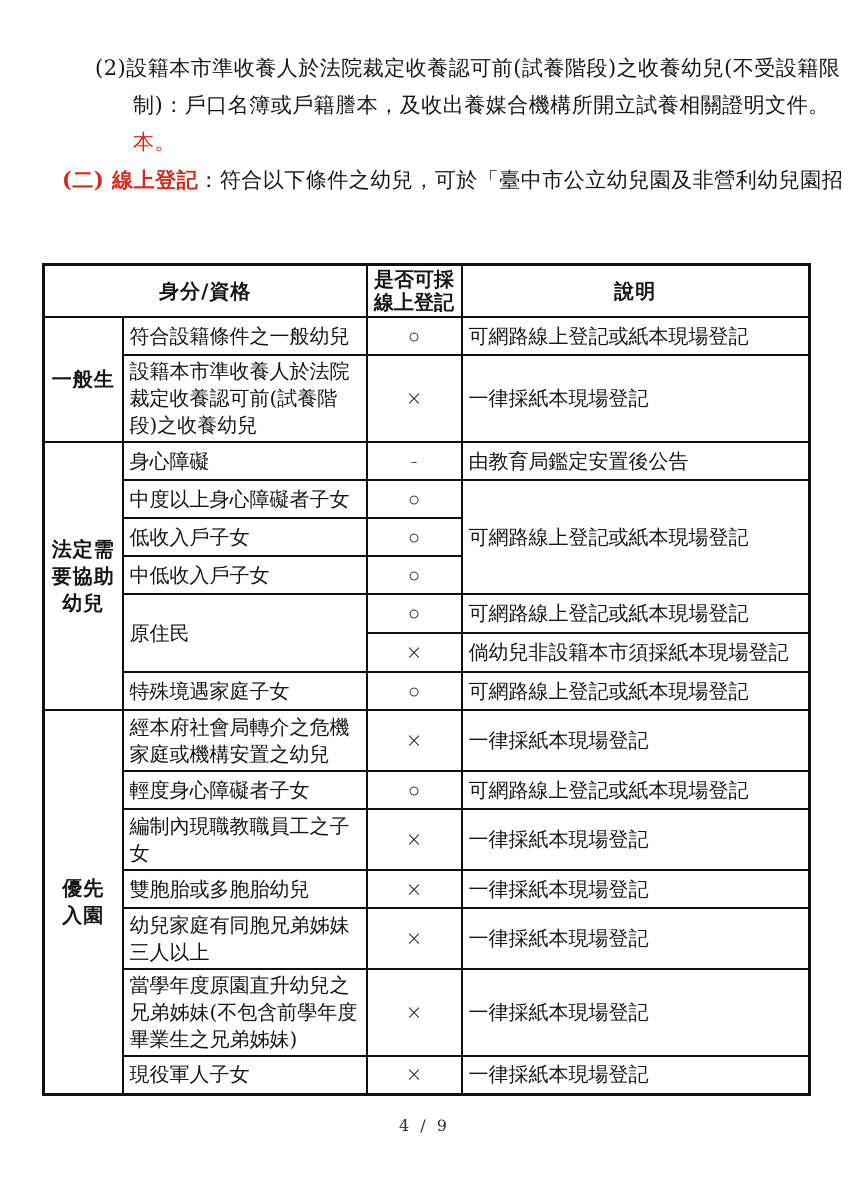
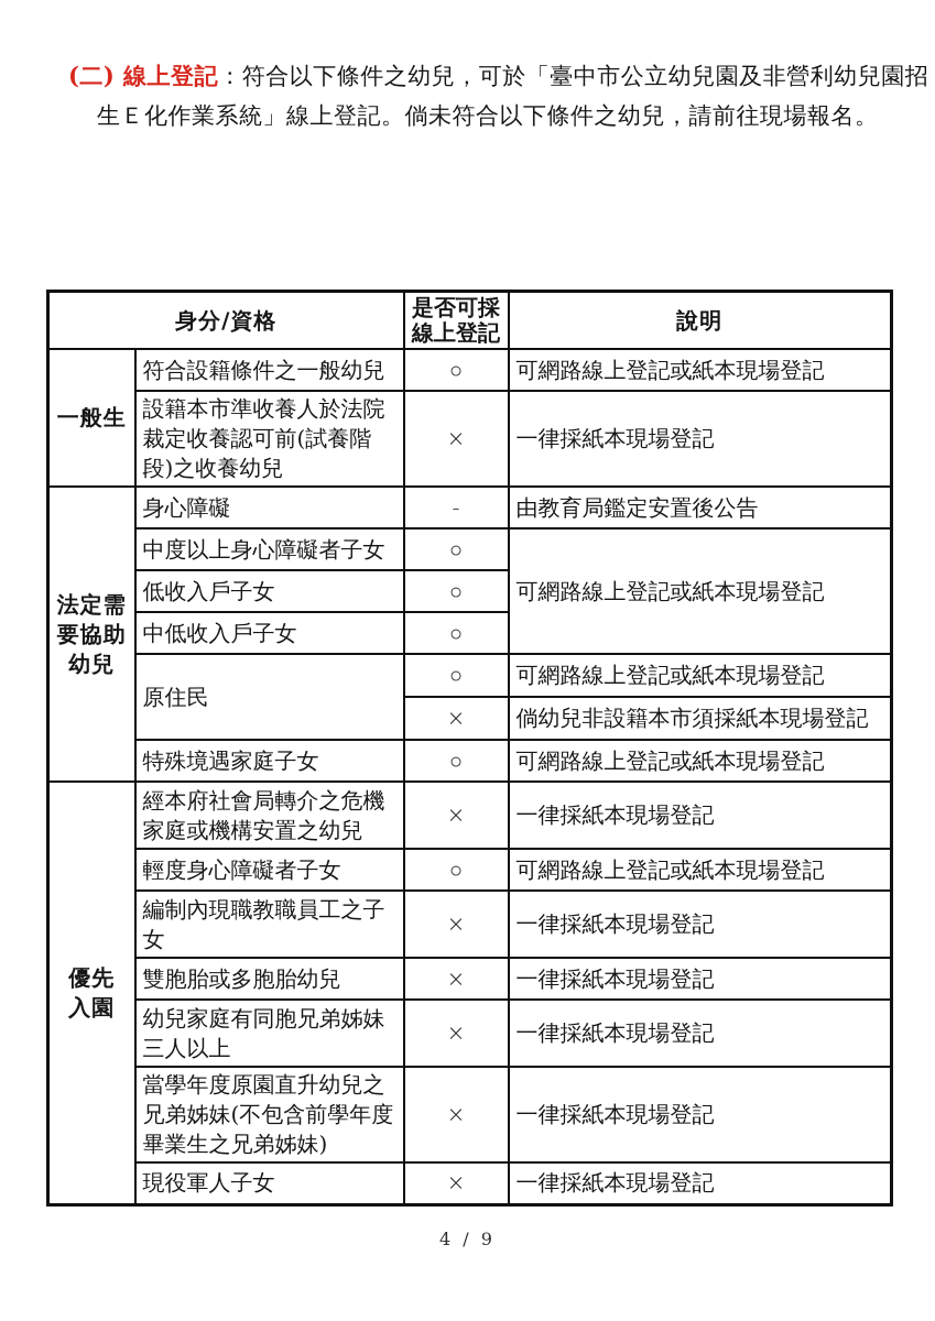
- (2)設籍本市準收養人於法院裁定收養認可前(試養階段)之收養幼兒(不受設籍限
- 制)：戶口名簿或戶籍謄本，及收出養媒合機構所開立試養相關證明文件。
- 本。
  (二) 線上登記：符合以下條件之幼兒，可於「臺中市公立幼兒園及非營利幼兒園招
+ 生Ｅ化作業系統」線上登記。倘未符合以下條件之幼兒，請前往現場報名。
  身分/資格	是否可採 線上登記	說明
  一般生	符合設籍條件之一般幼兒	○	可網路線上登記或紙本現場登記
  設籍本市準收養人於法院裁定收養認可前(試養階段)之收養幼兒	×	一律採紙本現場登記
  法定需 要協助 幼兒	身心障礙	-	由教育局鑑定安置後公告
  中度以上身心障礙者子女	○	可網路線上登記或紙本現場登記
  低收入戶子女	○
  中低收入戶子女	○
  原住民	○	可網路線上登記或紙本現場登記
  ×	倘幼兒非設籍本市須採紙本現場登記
  特殊境遇家庭子女	○	可網路線上登記或紙本現場登記
  優先 入園	經本府社會局轉介之危機家庭或機構安置之幼兒	×	一律採紙本現場登記
  輕度身心障礙者子女	○	可網路線上登記或紙本現場登記
  編制內現職教職員工之子女	×	一律採紙本現場登記
  雙胞胎或多胞胎幼兒	×	一律採紙本現場登記
  幼兒家庭有同胞兄弟姊妹三人以上	×	一律採紙本現場登記
  當學年度原園直升幼兒之兄弟姊妹(不包含前學年度畢業生之兄弟姊妹)	×	一律採紙本現場登記
  現役軍人子女	×	一律採紙本現場登記
  4 / 9
